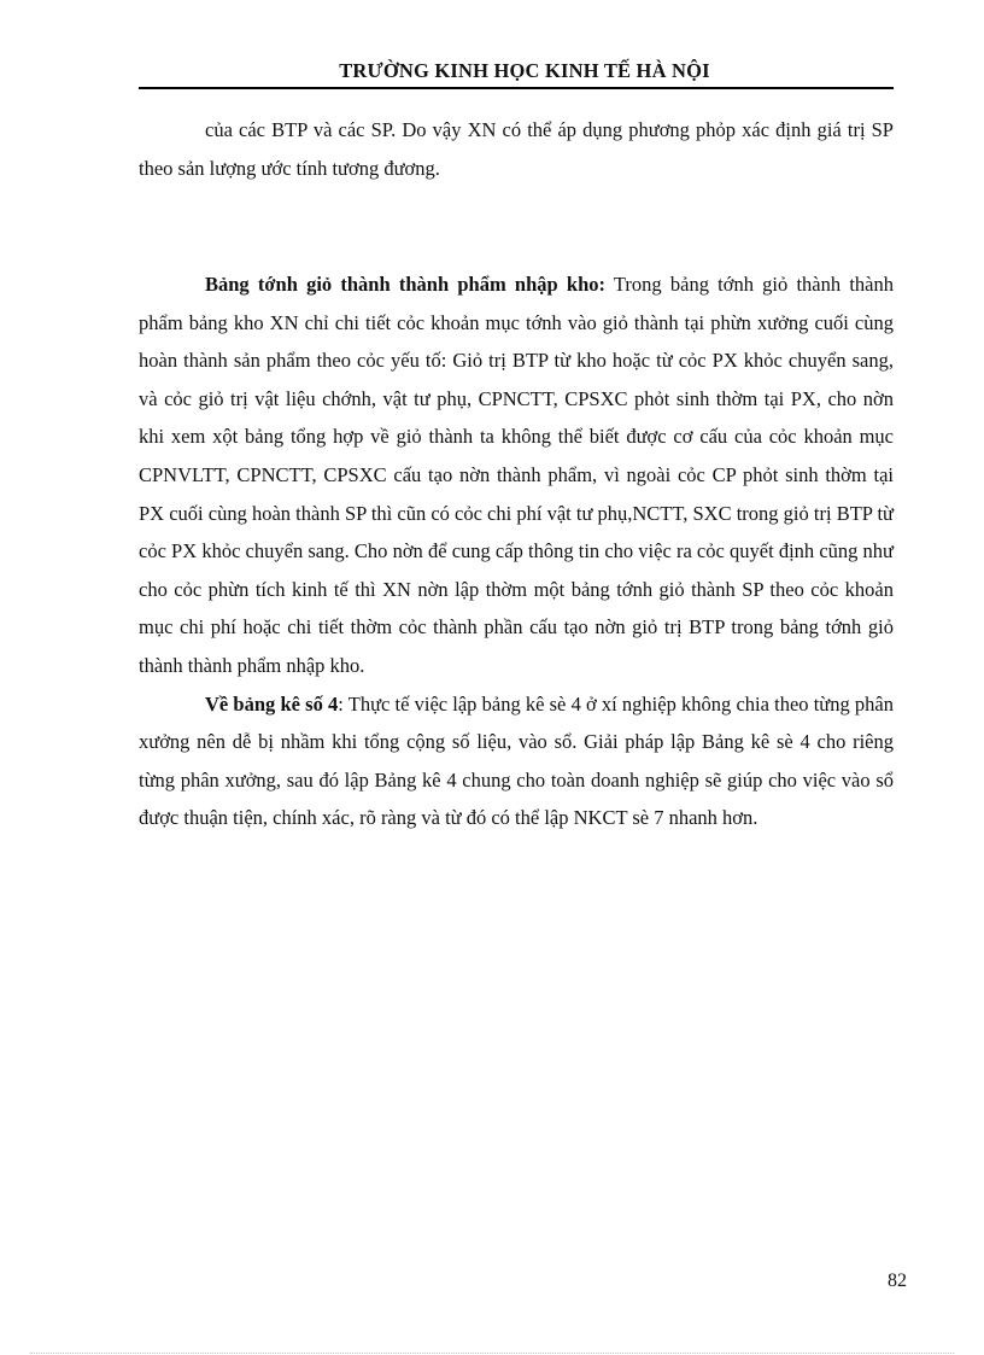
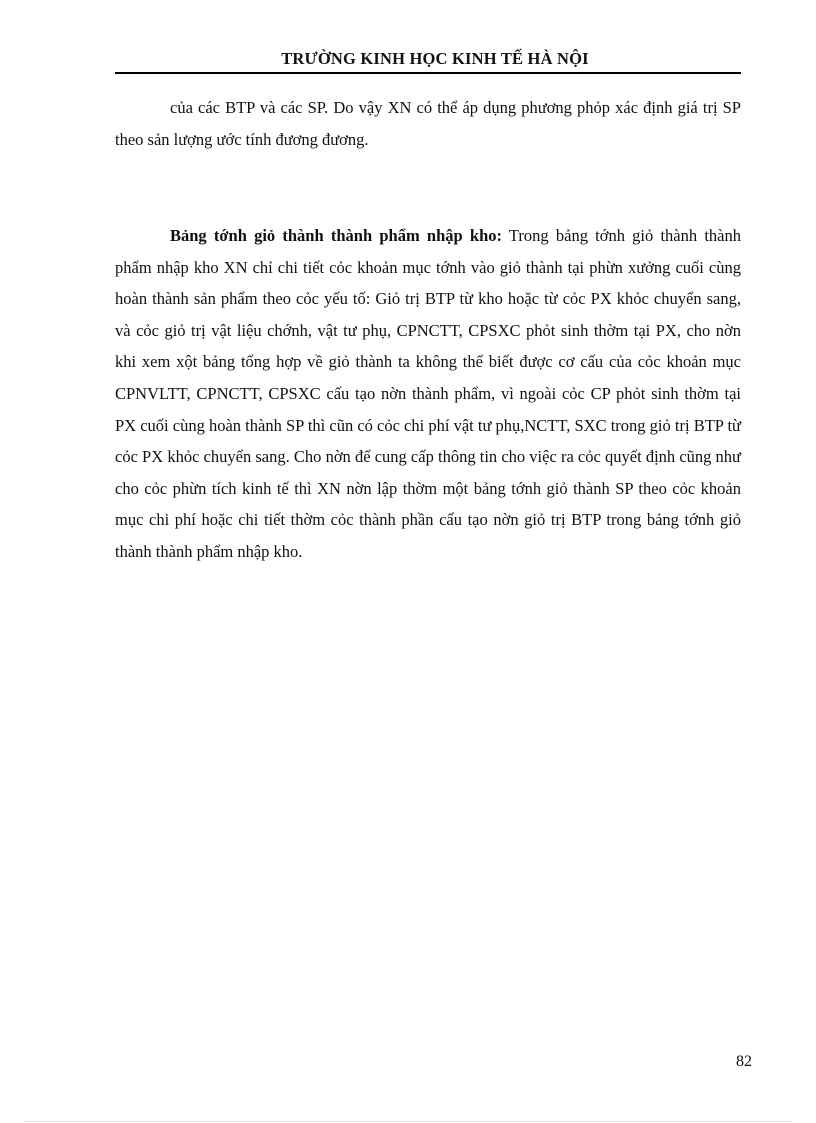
  TRƯỜNG KINH HỌC KINH TẾ HÀ NỘI
- của các BTP và các SP. Do vậy XN có thể áp dụng phương phỏp xác định giá trị SP theo sản lượng ước tính tương đương.
+ của các BTP và các SP. Do vậy XN có thể áp dụng phương phỏp xác định giá trị SP theo sản lượng ước tính đương đương.
- Bảng tớnh giỏ thành thành phẩm nhập kho: Trong bảng tớnh giỏ thành thành phẩm bảng kho XN chỉ chi tiết cỏc khoản mục tớnh vào giỏ thành tại phừn xưởng cuối cùng hoàn thành sản phẩm theo cỏc yếu tố: Giỏ trị BTP từ kho hoặc từ cỏc PX khỏc chuyển sang, và cỏc giỏ trị vật liệu chớnh, vật tư phụ, CPNCTT, CPSXC phỏt sinh thờm tại PX, cho nờn khi xem xột bảng tổng hợp về giỏ thành ta không thể biết được cơ cấu của cỏc khoản mục CPNVLTT, CPNCTT, CPSXC cấu tạo nờn thành phẩm, vì ngoài cỏc CP phỏt sinh thờm tại PX cuối cùng hoàn thành SP thì cũn có cỏc chi phí vật tư phụ,NCTT, SXC trong giỏ trị BTP từ cỏc PX khỏc chuyển sang. Cho nờn để cung cấp thông tin cho việc ra cỏc quyết định cũng như cho cỏc phừn tích kinh tế thì XN nờn lập thờm một bảng tớnh giỏ thành SP theo cỏc khoản mục chi phí hoặc chi tiết thờm cỏc thành phần cấu tạo nờn giỏ trị BTP trong bảng tớnh giỏ thành thành phẩm nhập kho.
+ Bảng tớnh giỏ thành thành phẩm nhập kho: Trong bảng tớnh giỏ thành thành phẩm nhập kho XN chỉ chi tiết cỏc khoản mục tớnh vào giỏ thành tại phừn xưởng cuối cùng hoàn thành sản phẩm theo cỏc yếu tố: Giỏ trị BTP từ kho hoặc từ cỏc PX khỏc chuyển sang, và cỏc giỏ trị vật liệu chớnh, vật tư phụ, CPNCTT, CPSXC phỏt sinh thờm tại PX, cho nờn khi xem xột bảng tổng hợp về giỏ thành ta không thể biết được cơ cấu của cỏc khoản mục CPNVLTT, CPNCTT, CPSXC cấu tạo nờn thành phẩm, vì ngoài cỏc CP phỏt sinh thờm tại PX cuối cùng hoàn thành SP thì cũn có cỏc chi phí vật tư phụ,NCTT, SXC trong giỏ trị BTP từ cỏc PX khỏc chuyển sang. Cho nờn để cung cấp thông tin cho việc ra cỏc quyết định cũng như cho cỏc phừn tích kinh tế thì XN nờn lập thờm một bảng tớnh giỏ thành SP theo cỏc khoản mục chi phí hoặc chi tiết thờm cỏc thành phần cấu tạo nờn giỏ trị BTP trong bảng tớnh giỏ thành thành phẩm nhập kho.
- Về bảng kê số 4: Thực tế việc lập bảng kê sè 4 ở xí nghiệp không chia theo từng phân xưởng nên dễ bị nhầm khi tổng cộng số liệu, vào sổ. Giải pháp lập Bảng kê sè 4 cho riêng từng phân xưởng, sau đó lập Bảng kê 4 chung cho toàn doanh nghiệp sẽ giúp cho việc vào sổ được thuận tiện, chính xác, rõ ràng và từ đó có thể lập NKCT sè 7 nhanh hơn.
  82
